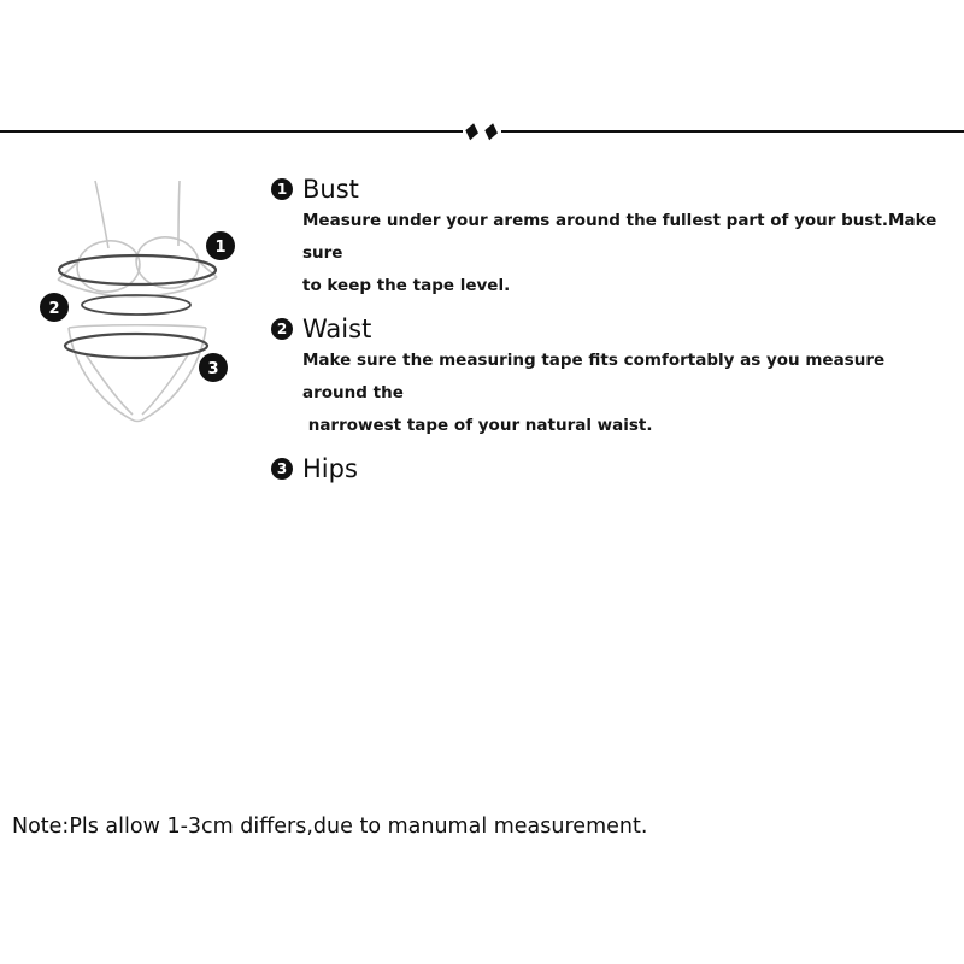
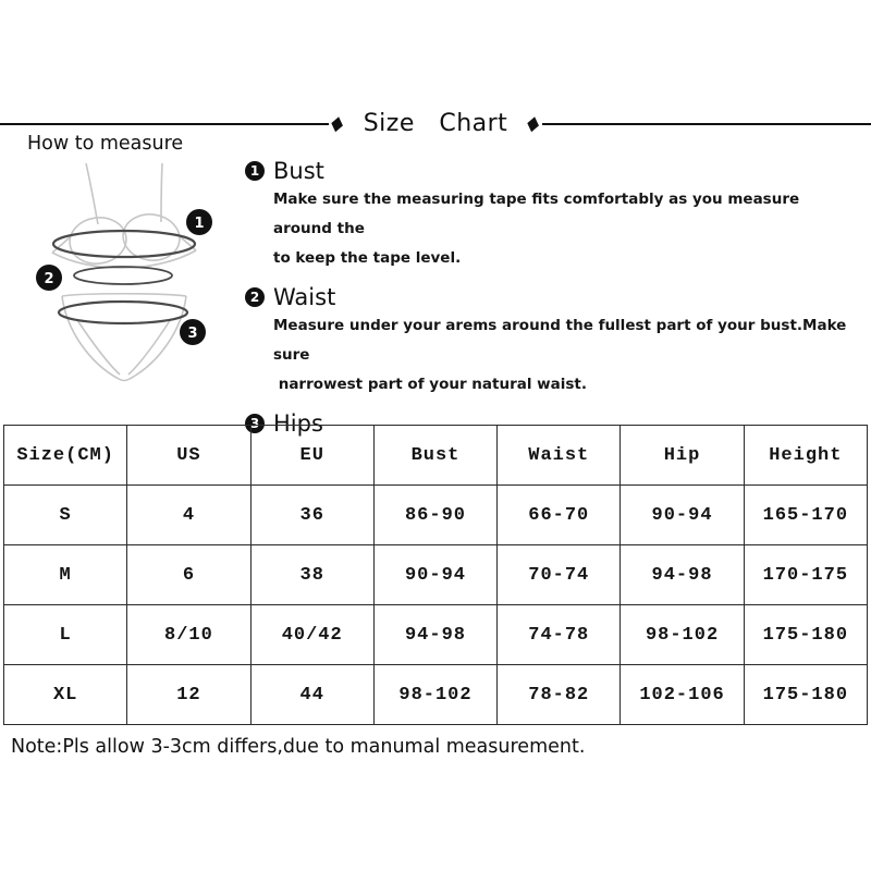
+ Size Chart
+ How to measure
  1
  2
  3
  1
  Bust
- Measure under your arems around the fullest part of your bust.Make sure
+ Make sure the measuring tape fits comfortably as you measure around the
  to keep the tape level.
  2
  Waist
- Make sure the measuring tape fits comfortably as you measure around the
+ Measure under your arems around the fullest part of your bust.Make sure
- narrowest tape of your natural waist.
+ narrowest part of your natural waist.
  3
  Hips
+ Size(CM)	US	EU	Bust	Waist	Hip	Height
+ S	4	36	86-90	66-70	90-94	165-170
+ M	6	38	90-94	70-74	94-98	170-175
+ L	8/10	40/42	94-98	74-78	98-102	175-180
+ XL	12	44	98-102	78-82	102-106	175-180
- Note:Pls allow 1-3cm differs,due to manumal measurement.
+ Note:Pls allow 3-3cm differs,due to manumal measurement.
